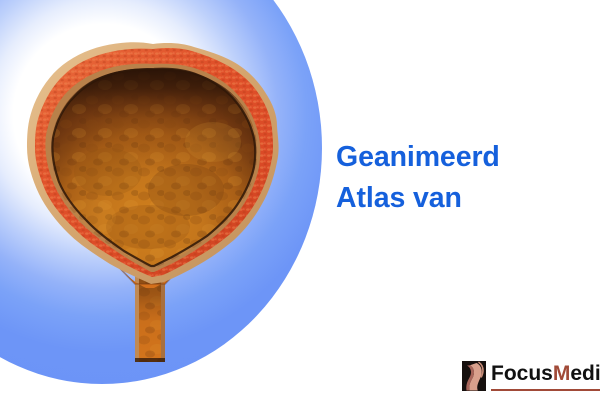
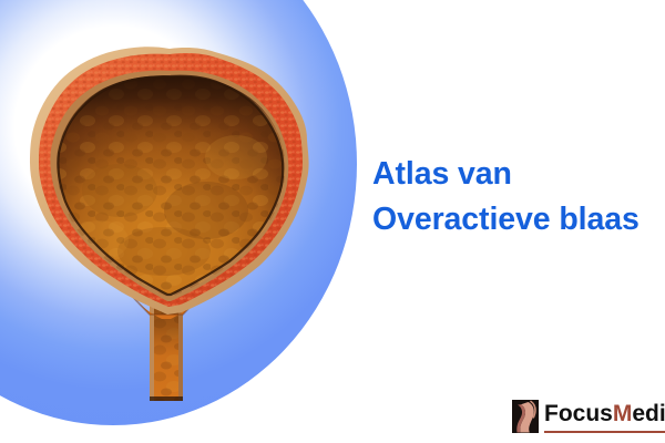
- Geanimeerd
  Atlas van
+ Overactieve blaas
  FocusMedi
